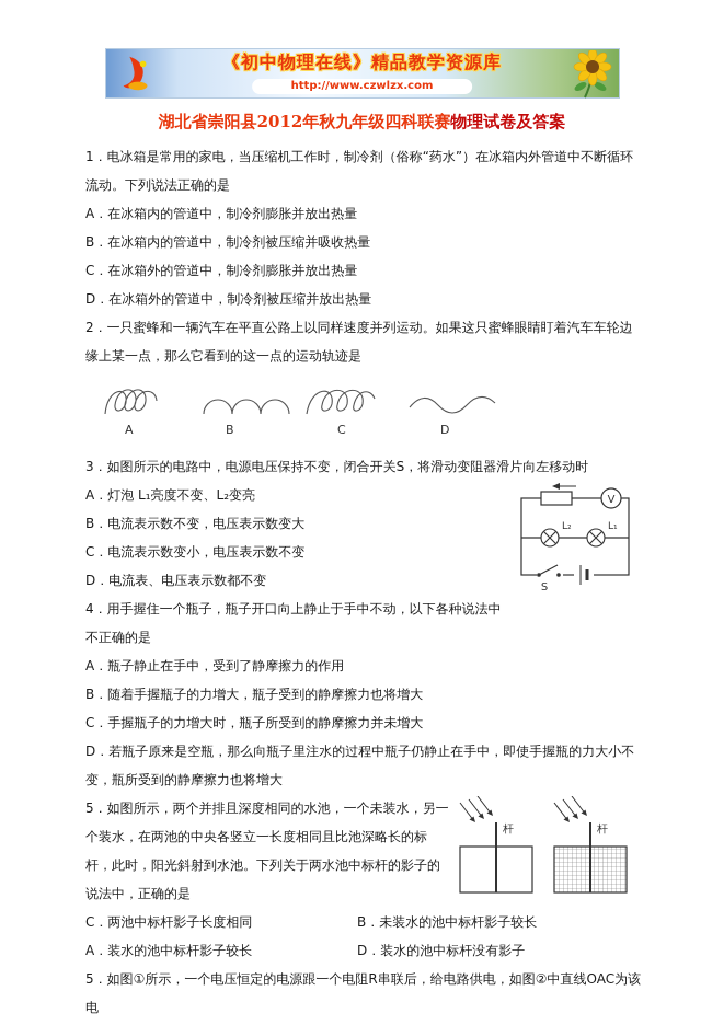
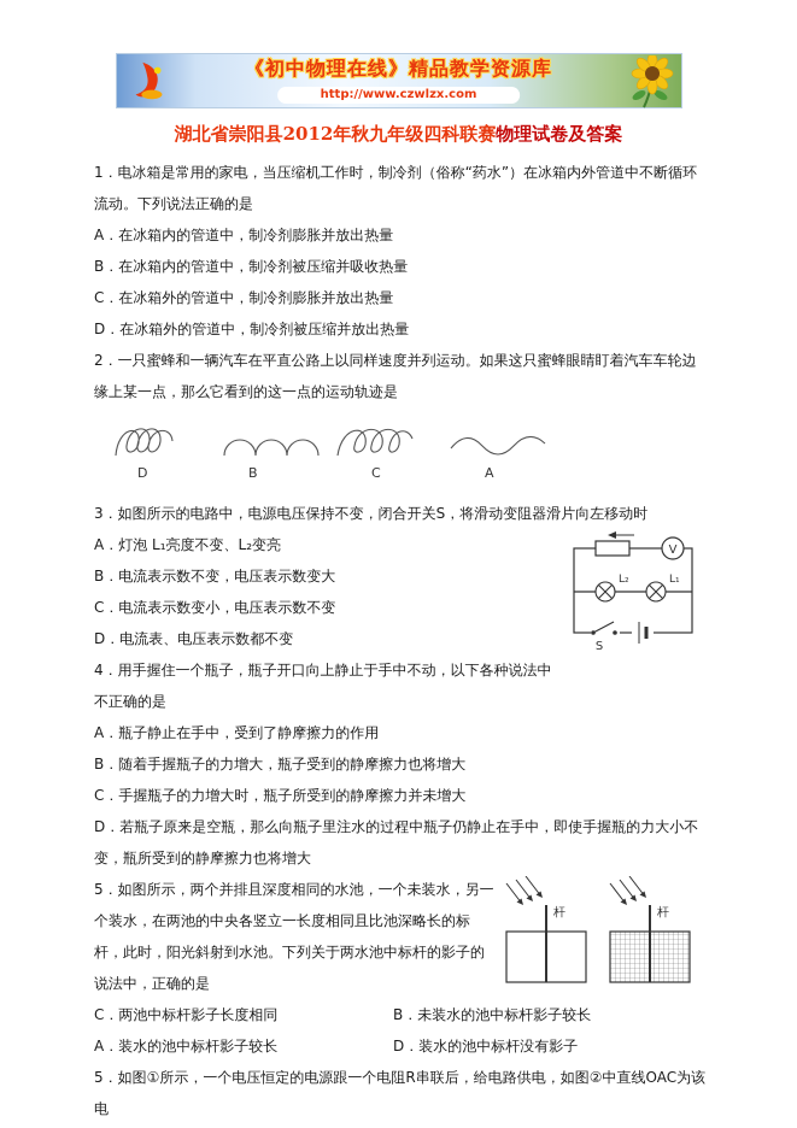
  《初中物理在线》精品教学资源库
  http://www.czwlzx.com
  湖北省崇阳县2012年秋九年级四科联赛物理试卷及答案
  1．电冰箱是常用的家电，当压缩机工作时，制冷剂（俗称“药水”）在冰箱内外管道中不断循环流动。下列说法正确的是
  A．在冰箱内的管道中，制冷剂膨胀并放出热量
  B．在冰箱内的管道中，制冷剂被压缩并吸收热量
  C．在冰箱外的管道中，制冷剂膨胀并放出热量
  D．在冰箱外的管道中，制冷剂被压缩并放出热量
  2．一只蜜蜂和一辆汽车在平直公路上以同样速度并列运动。如果这只蜜蜂眼睛盯着汽车车轮边缘上某一点，那么它看到的这一点的运动轨迹是
- A
+ D
  B
  C
- D
+ A
  3．如图所示的电路中，电源电压保持不变，闭合开关S，将滑动变阻器滑片向左移动时
  V
  L₂
  L₁
  S
  A．灯泡 L₁亮度不变、L₂变亮
  B．电流表示数不变，电压表示数变大
  C．电流表示数变小，电压表示数不变
  D．电流表、电压表示数都不变
  4．用手握住一个瓶子，瓶子开口向上静止于手中不动，以下各种说法中
  不正确的是
  A．瓶子静止在手中，受到了静摩擦力的作用
  B．随着手握瓶子的力增大，瓶子受到的静摩擦力也将增大
  C．手握瓶子的力增大时，瓶子所受到的静摩擦力并未增大
  D．若瓶子原来是空瓶，那么向瓶子里注水的过程中瓶子仍静止在手中，即使手握瓶的力大小不变，瓶所受到的静摩擦力也将增大
  杆
  杆
  5．如图所示，两个并排且深度相同的水池，一个未装水，另一个装水，在两池的中央各竖立一长度相同且比池深略长的标杆，此时，阳光斜射到水池。下列关于两水池中标杆的影子的说法中，正确的是
  C．两池中标杆影子长度相同
  B．未装水的池中标杆影子较长
  A．装水的池中标杆影子较长
  D．装水的池中标杆没有影子
  5．如图①所示，一个电压恒定的电源跟一个电阻R串联后，给电路供电，如图②中直线OAC为该电
